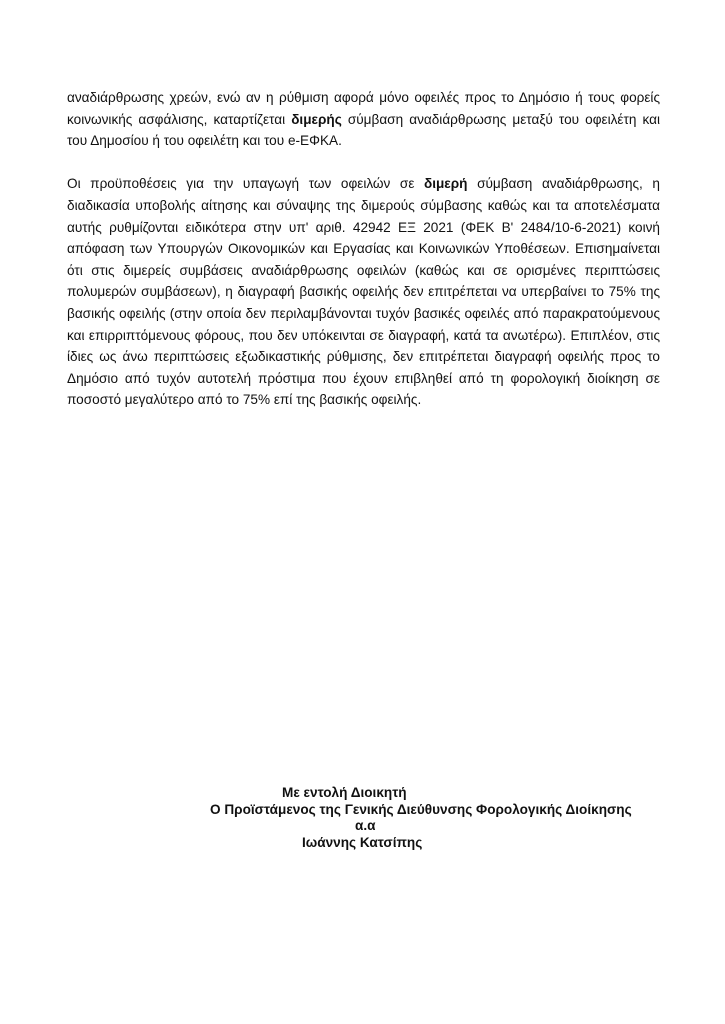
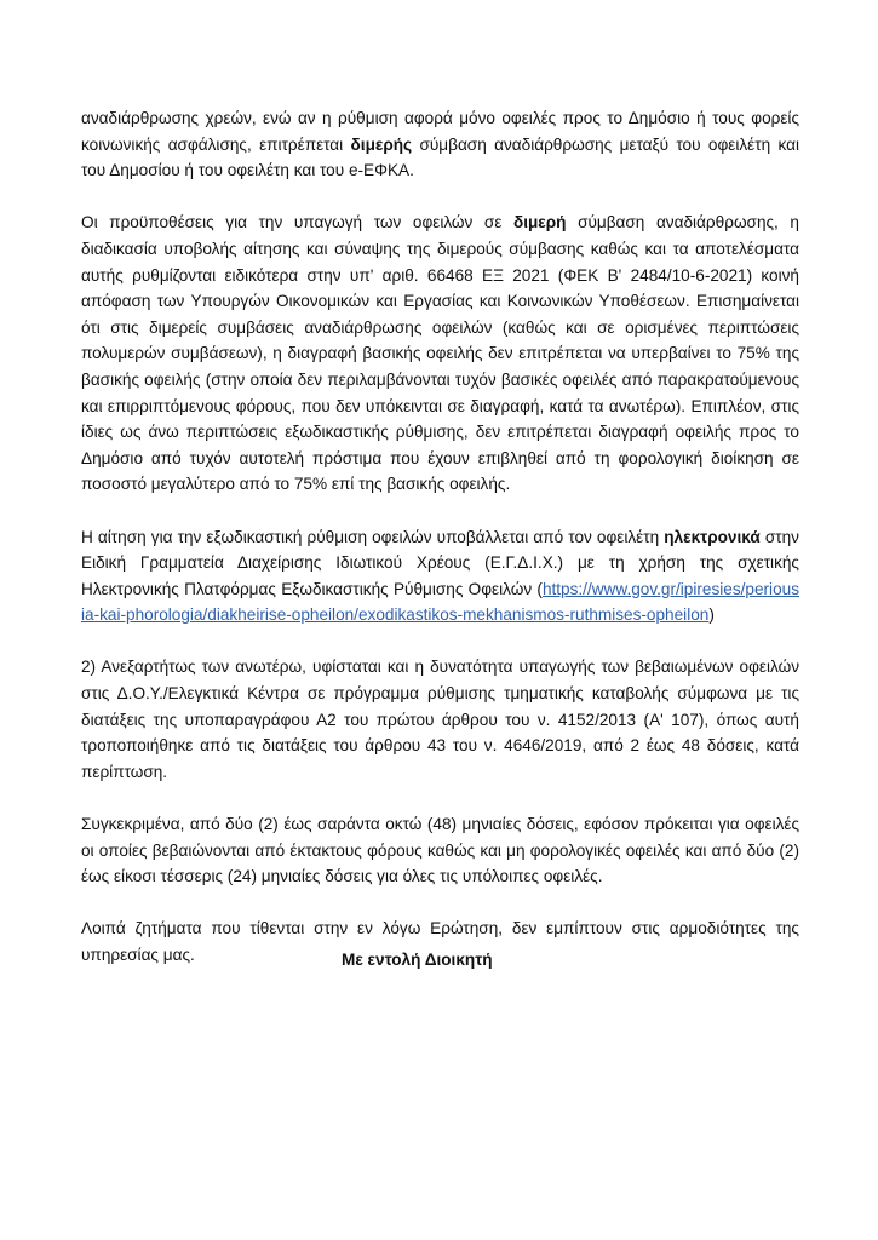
- αναδιάρθρωσης χρεών, ενώ αν η ρύθμιση αφορά μόνο οφειλές προς το Δημόσιο ή τους φορείς κοινωνικής ασφάλισης, καταρτίζεται διμερής σύμβαση αναδιάρθρωσης μεταξύ του οφειλέτη και του Δημοσίου ή του οφειλέτη και του e-ΕΦΚΑ.
+ αναδιάρθρωσης χρεών, ενώ αν η ρύθμιση αφορά μόνο οφειλές προς το Δημόσιο ή τους φορείς κοινωνικής ασφάλισης, επιτρέπεται διμερής σύμβαση αναδιάρθρωσης μεταξύ του οφειλέτη και του Δημοσίου ή του οφειλέτη και του e-ΕΦΚΑ.
- Οι προϋποθέσεις για την υπαγωγή των οφειλών σε διμερή σύμβαση αναδιάρθρωσης, η διαδικασία υποβολής αίτησης και σύναψης της διμερούς σύμβασης καθώς και τα αποτελέσματα αυτής ρυθμίζονται ειδικότερα στην υπ' αριθ. 42942 ΕΞ 2021 (ΦΕΚ Β' 2484/10-6-2021) κοινή απόφαση των Υπουργών Οικονομικών και Εργασίας και Κοινωνικών Υποθέσεων. Επισημαίνεται ότι στις διμερείς συμβάσεις αναδιάρθρωσης οφειλών (καθώς και σε ορισμένες περιπτώσεις πολυμερών συμβάσεων), η διαγραφή βασικής οφειλής δεν επιτρέπεται να υπερβαίνει το 75% της βασικής οφειλής (στην οποία δεν περιλαμβάνονται τυχόν βασικές οφειλές από παρακρατούμενους και επιρριπτόμενους φόρους, που δεν υπόκεινται σε διαγραφή, κατά τα ανωτέρω). Επιπλέον, στις ίδιες ως άνω περιπτώσεις εξωδικαστικής ρύθμισης, δεν επιτρέπεται διαγραφή οφειλής προς το Δημόσιο από τυχόν αυτοτελή πρόστιμα που έχουν επιβληθεί από τη φορολογική διοίκηση σε ποσοστό μεγαλύτερο από το 75% επί της βασικής οφειλής.
+ Οι προϋποθέσεις για την υπαγωγή των οφειλών σε διμερή σύμβαση αναδιάρθρωσης, η διαδικασία υποβολής αίτησης και σύναψης της διμερούς σύμβασης καθώς και τα αποτελέσματα αυτής ρυθμίζονται ειδικότερα στην υπ' αριθ. 66468 ΕΞ 2021 (ΦΕΚ Β' 2484/10-6-2021) κοινή απόφαση των Υπουργών Οικονομικών και Εργασίας και Κοινωνικών Υποθέσεων. Επισημαίνεται ότι στις διμερείς συμβάσεις αναδιάρθρωσης οφειλών (καθώς και σε ορισμένες περιπτώσεις πολυμερών συμβάσεων), η διαγραφή βασικής οφειλής δεν επιτρέπεται να υπερβαίνει το 75% της βασικής οφειλής (στην οποία δεν περιλαμβάνονται τυχόν βασικές οφειλές από παρακρατούμενους και επιρριπτόμενους φόρους, που δεν υπόκεινται σε διαγραφή, κατά τα ανωτέρω). Επιπλέον, στις ίδιες ως άνω περιπτώσεις εξωδικαστικής ρύθμισης, δεν επιτρέπεται διαγραφή οφειλής προς το Δημόσιο από τυχόν αυτοτελή πρόστιμα που έχουν επιβληθεί από τη φορολογική διοίκηση σε ποσοστό μεγαλύτερο από το 75% επί της βασικής οφειλής.
+ Η αίτηση για την εξωδικαστική ρύθμιση οφειλών υποβάλλεται από τον οφειλέτη ηλεκτρονικά στην Ειδική Γραμματεία Διαχείρισης Ιδιωτικού Χρέους (Ε.Γ.Δ.Ι.Χ.) με τη χρήση της σχετικής Ηλεκτρονικής Πλατφόρμας Εξωδικαστικής Ρύθμισης Οφειλών (https://www.gov.gr/ipiresies/periousia-kai-phorologia/diakheirise-opheilon/exodikastikos-mekhanismos-ruthmises-opheilon)
+ 2) Ανεξαρτήτως των ανωτέρω, υφίσταται και η δυνατότητα υπαγωγής των βεβαιωμένων οφειλών στις Δ.Ο.Υ./Ελεγκτικά Κέντρα σε πρόγραμμα ρύθμισης τμηματικής καταβολής σύμφωνα με τις διατάξεις της υποπαραγράφου Α2 του πρώτου άρθρου του ν. 4152/2013 (Α' 107), όπως αυτή τροποποιήθηκε από τις διατάξεις του άρθρου 43 του ν. 4646/2019, από 2 έως 48 δόσεις, κατά περίπτωση.
+ Συγκεκριμένα, από δύο (2) έως σαράντα οκτώ (48) μηνιαίες δόσεις, εφόσον πρόκειται για οφειλές οι οποίες βεβαιώνονται από έκτακτους φόρους καθώς και μη φορολογικές οφειλές και από δύο (2) έως είκοσι τέσσερις (24) μηνιαίες δόσεις για όλες τις υπόλοιπες οφειλές.
+ Λοιπά ζητήματα που τίθενται στην εν λόγω Ερώτηση, δεν εμπίπτουν στις αρμοδιότητες της υπηρεσίας μας.
  Με εντολή Διοικητή
- Ο Προϊστάμενος της Γενικής Διεύθυνσης Φορολογικής Διοίκησης
- α.α
- Ιωάννης Κατσίπης
